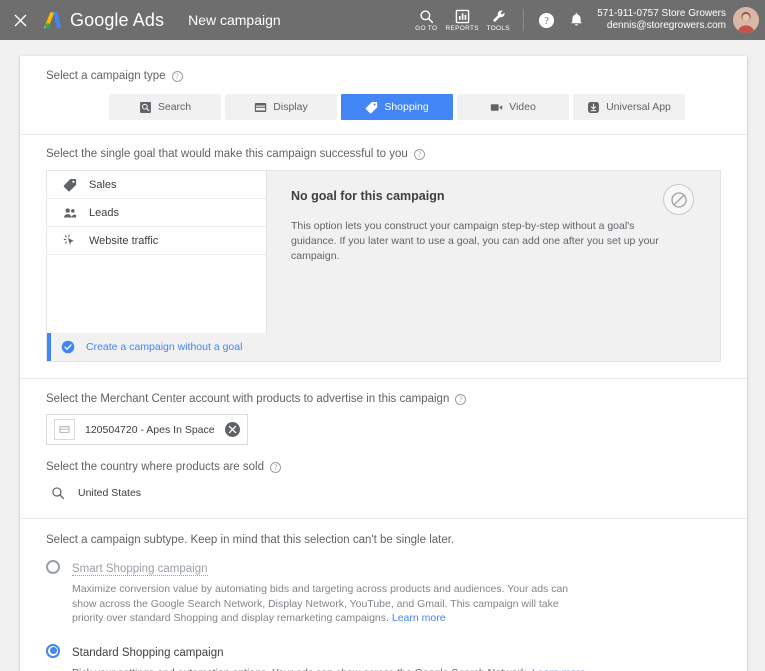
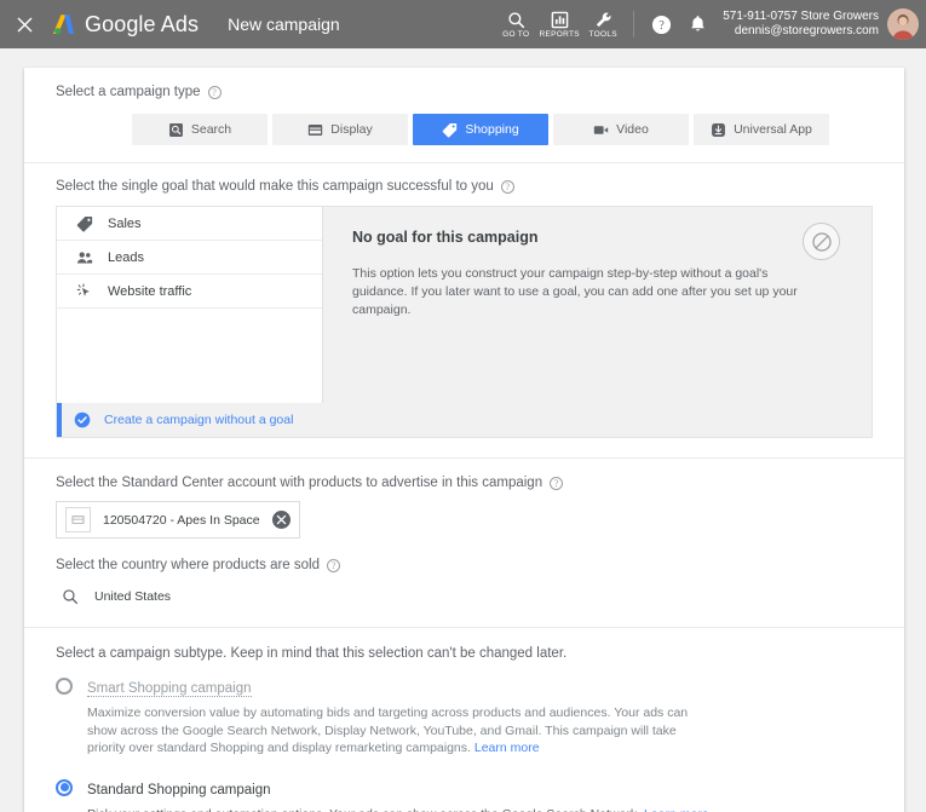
  Google Ads
  New campaign
  ?
  571-911-0757 Store Growers
  dennis@storegrowers.com
  Select a campaign type
  ?
  Search
  Display
  Shopping
  Video
  Universal App
  Select the single goal that would make this campaign successful to you
  ?
  Sales
  Leads
  Website traffic
  No goal for this campaign
  This option lets you construct your campaign step-by-step without a goal's guidance. If you later want to use a goal, you can add one after you set up your campaign.
  Create a campaign without a goal
- Select the Merchant Center account with products to advertise in this campaign
+ Select the Standard Center account with products to advertise in this campaign
  ?
  120504720 - Apes In Space
  Select the country where products are sold
  ?
  United States
- Select a campaign subtype. Keep in mind that this selection can't be single later.
+ Select a campaign subtype. Keep in mind that this selection can't be changed later.
  Smart Shopping campaign
  Maximize conversion value by automating bids and targeting across products and audiences. Your ads can show across the Google Search Network, Display Network, YouTube, and Gmail. This campaign will take priority over standard Shopping and display remarketing campaigns. Learn more
  Standard Shopping campaign
